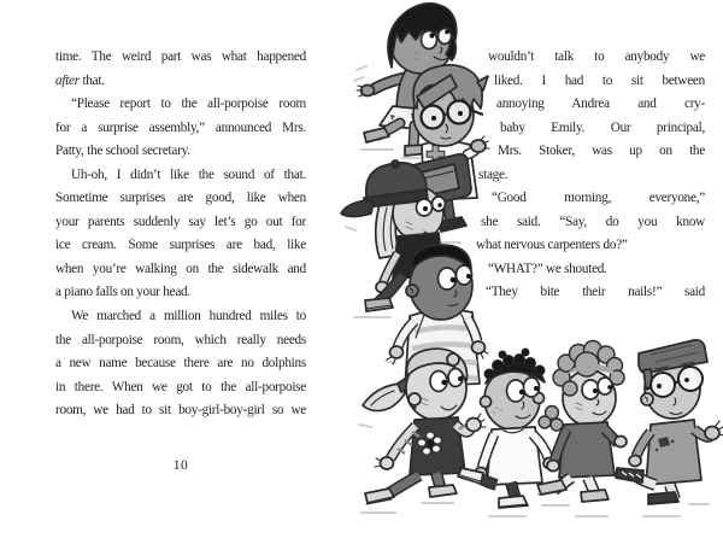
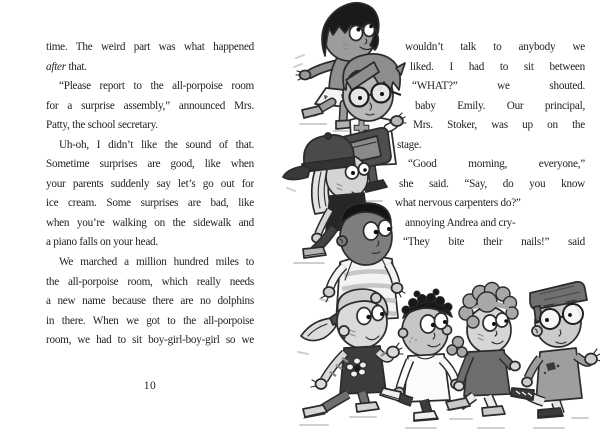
  time. The weird part was what happened
  after that.
  “Please report to the all-porpoise room
  for a surprise assembly,” announced Mrs.
  Patty, the school secretary.
  Uh-oh, I didn’t like the sound of that.
  Sometime surprises are good, like when
  your parents suddenly say let’s go out for
  ice cream. Some surprises are bad, like
  when you’re walking on the sidewalk and
  a piano falls on your head.
  We marched a million hundred miles to
  the all-porpoise room, which really needs
  a new name because there are no dolphins
  in there. When we got to the all-porpoise
  room, we had to sit boy-girl-boy-girl so we
  10
  wouldn’t talk to anybody we
  liked. I had to sit between
- annoying Andrea and cry-
+ “WHAT?” we shouted.
  baby Emily. Our principal,
  Mrs. Stoker, was up on the
  stage.
  “Good morning, everyone,”
  she said. “Say, do you know
  what nervous carpenters do?”
- “WHAT?” we shouted.
+ annoying Andrea and cry-
  “They bite their nails!” said
